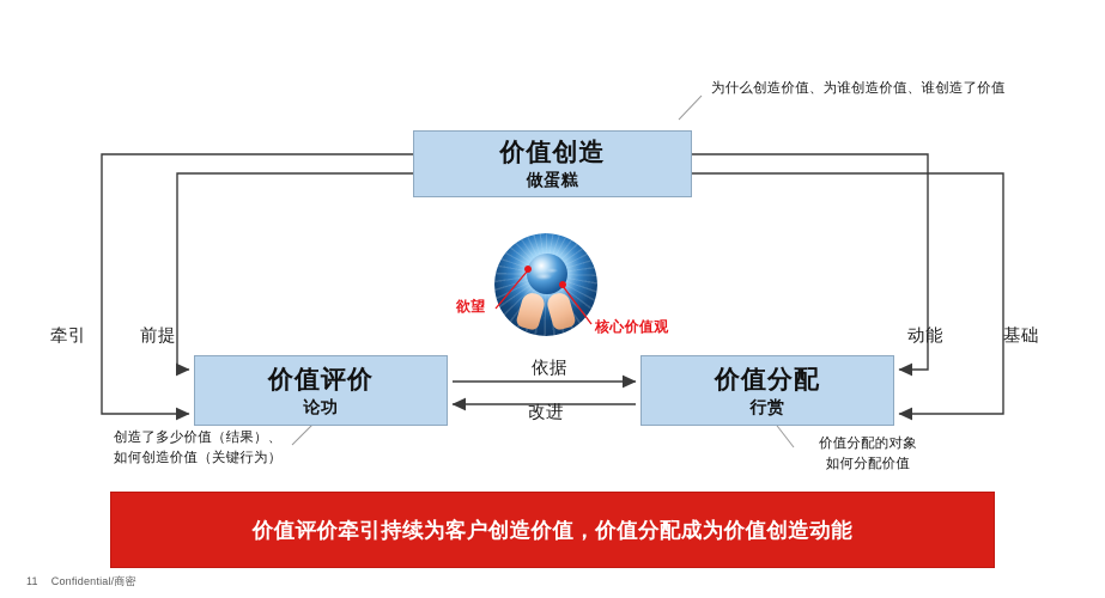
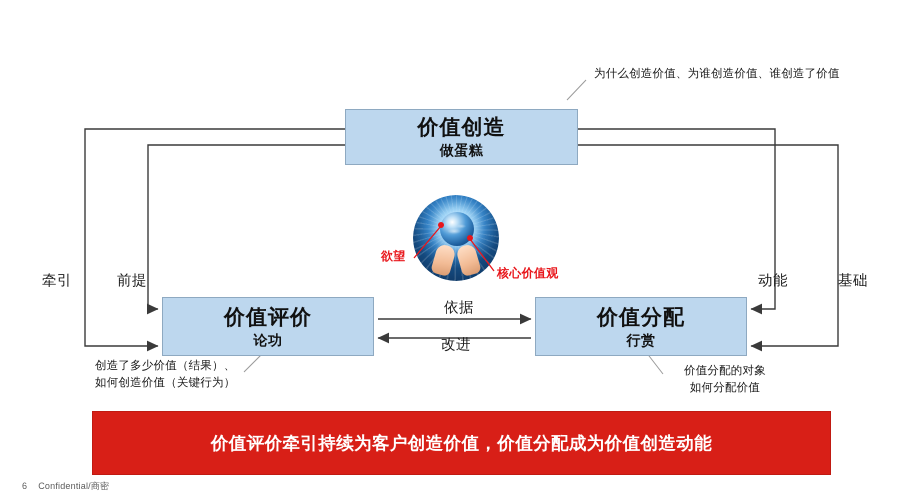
  价值创造
  做蛋糕
  价值评价
  论功
  价值分配
  行赏
  牵引
  前提
  动能
  基础
  依据
  改进
  为什么创造价值、为谁创造价值、谁创造了价值
  创造了多少价值（结果）、
  如何创造价值（关键行为）
  价值分配的对象
  如何分配价值
  欲望
  核心价值观
  价值评价牵引持续为客户创造价值，价值分配成为价值创造动能
- 11 Confidential/商密
+ 6 Confidential/商密
